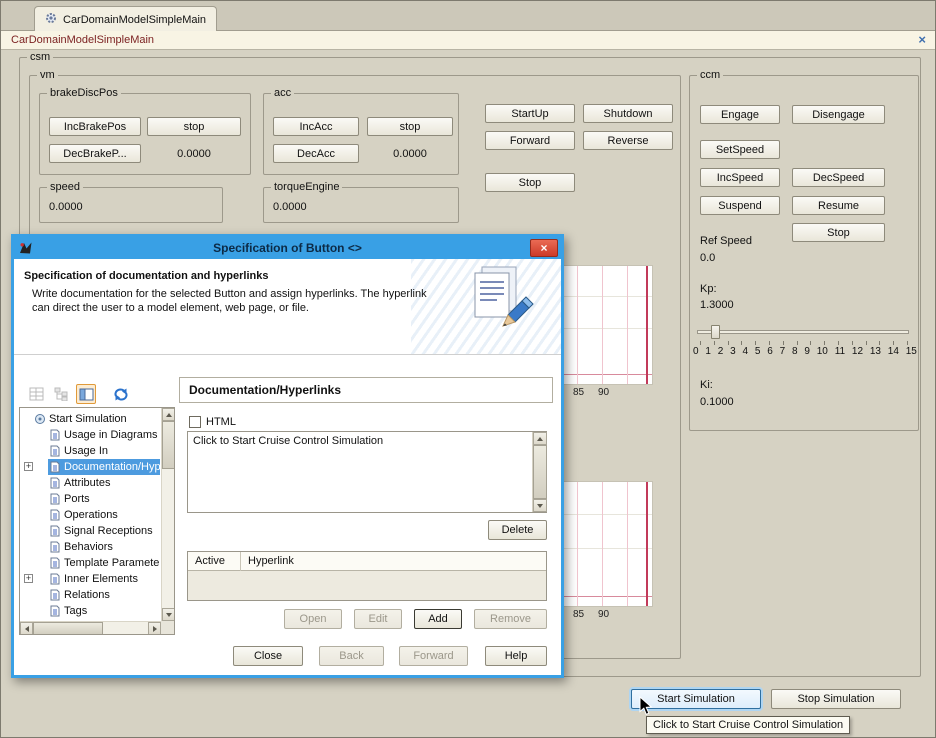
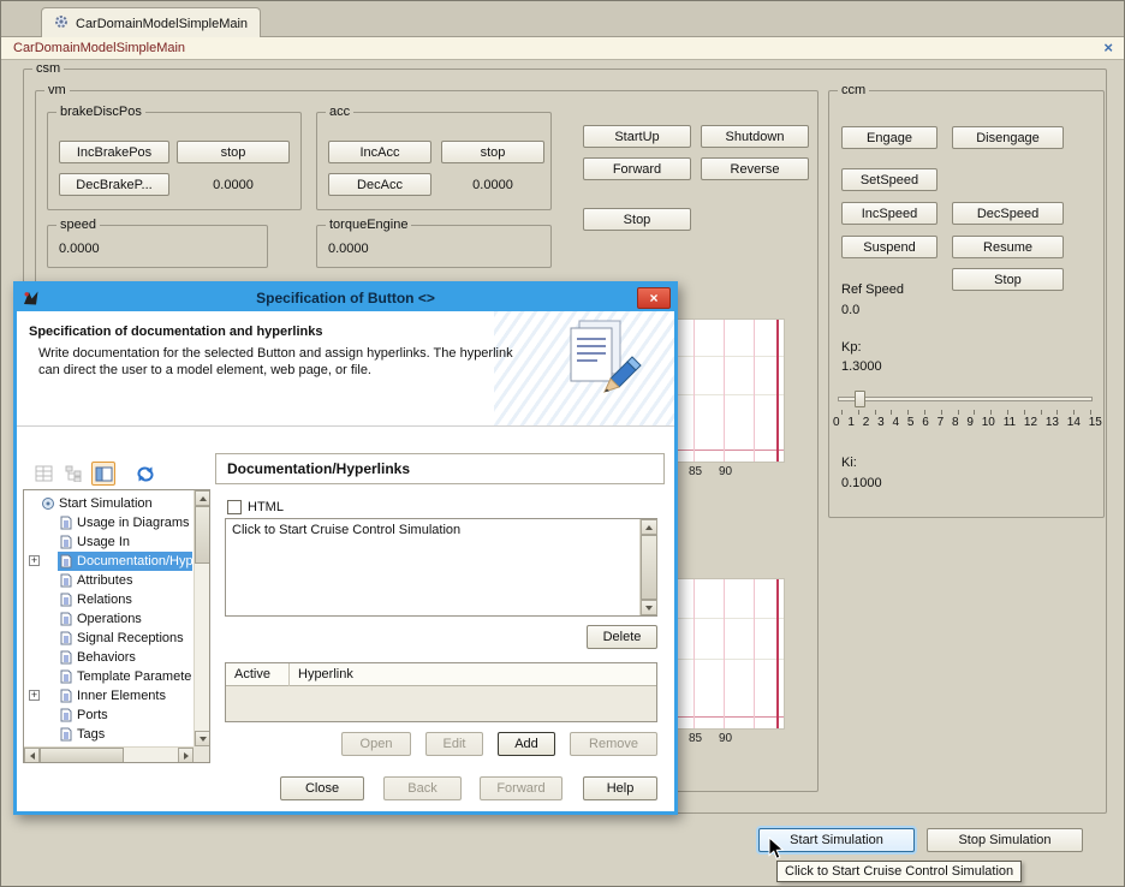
  CarDomainModelSimpleMain
  CarDomainModelSimpleMain
  ×
  csm
  vm
  brakeDiscPos
  IncBrakePos
  stop
  DecBrakeP...
  0.0000
  acc
  IncAcc
  stop
  DecAcc
  0.0000
  StartUp
  Shutdown
  Forward
  Reverse
  Stop
  speed
  0.0000
  torqueEngine
  0.0000
  ccm
  Engage
  Disengage
  SetSpeed
  IncSpeed
  DecSpeed
  Suspend
  Resume
  Stop
  Ref Speed
  0.0
  Kp:
  1.3000
  0
  1
  2
  3
  4
  5
  6
  7
  8
  9
  10
  11
  12
  13
  14
  15
  Ki:
  0.1000
  85
  90
  85
  90
  Specification of Button <>
  ×
  Specification of documentation and hyperlinks
  Write documentation for the selected Button and assign hyperlinks. The hyperlink
  can direct the user to a model element, web page, or file.
  Documentation/Hyperlinks
  Start Simulation
  Usage in Diagrams
  Usage In
  +
  Documentation/Hyp
  Attributes
- Ports
+ Relations
  Operations
  Signal Receptions
  Behaviors
  Template Paramete
  +
  Inner Elements
- Relations
+ Ports
  Tags
  HTML
  Click to Start Cruise Control Simulation
  Delete
  Active
  Hyperlink
  Open
  Edit
  Add
  Remove
  Close
  Back
  Forward
  Help
  Start Simulation
  Stop Simulation
  Click to Start Cruise Control Simulation
